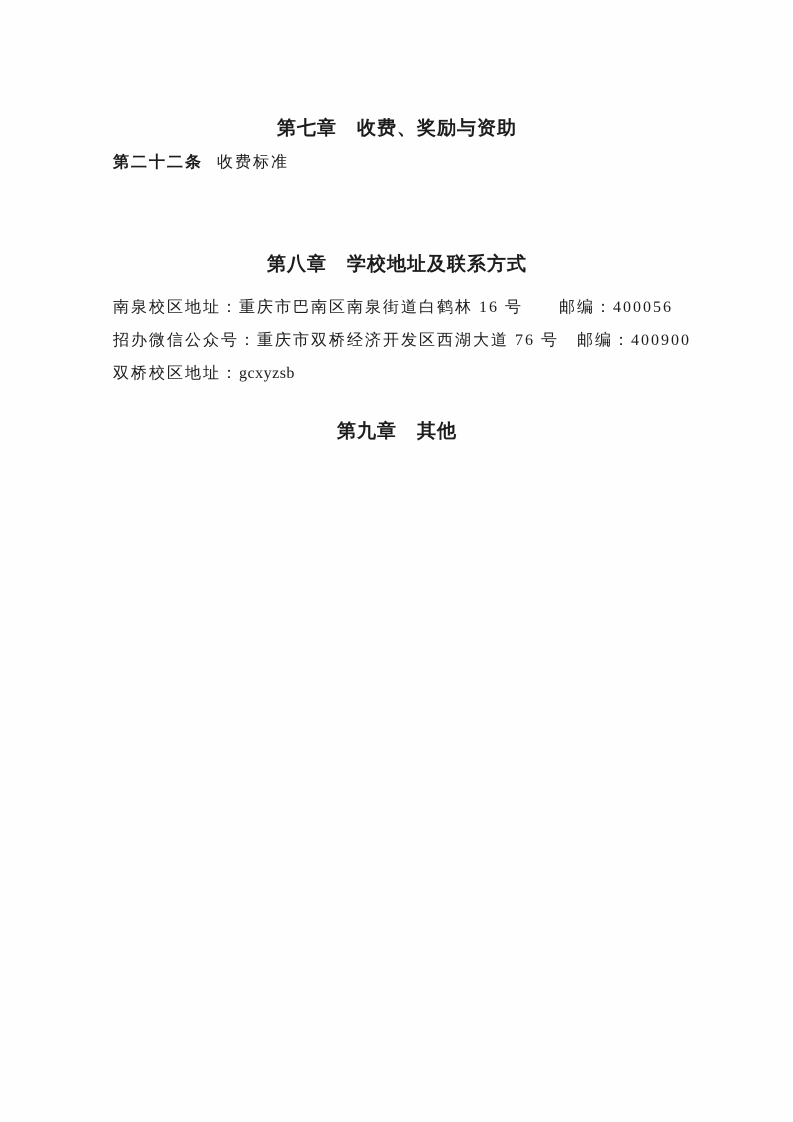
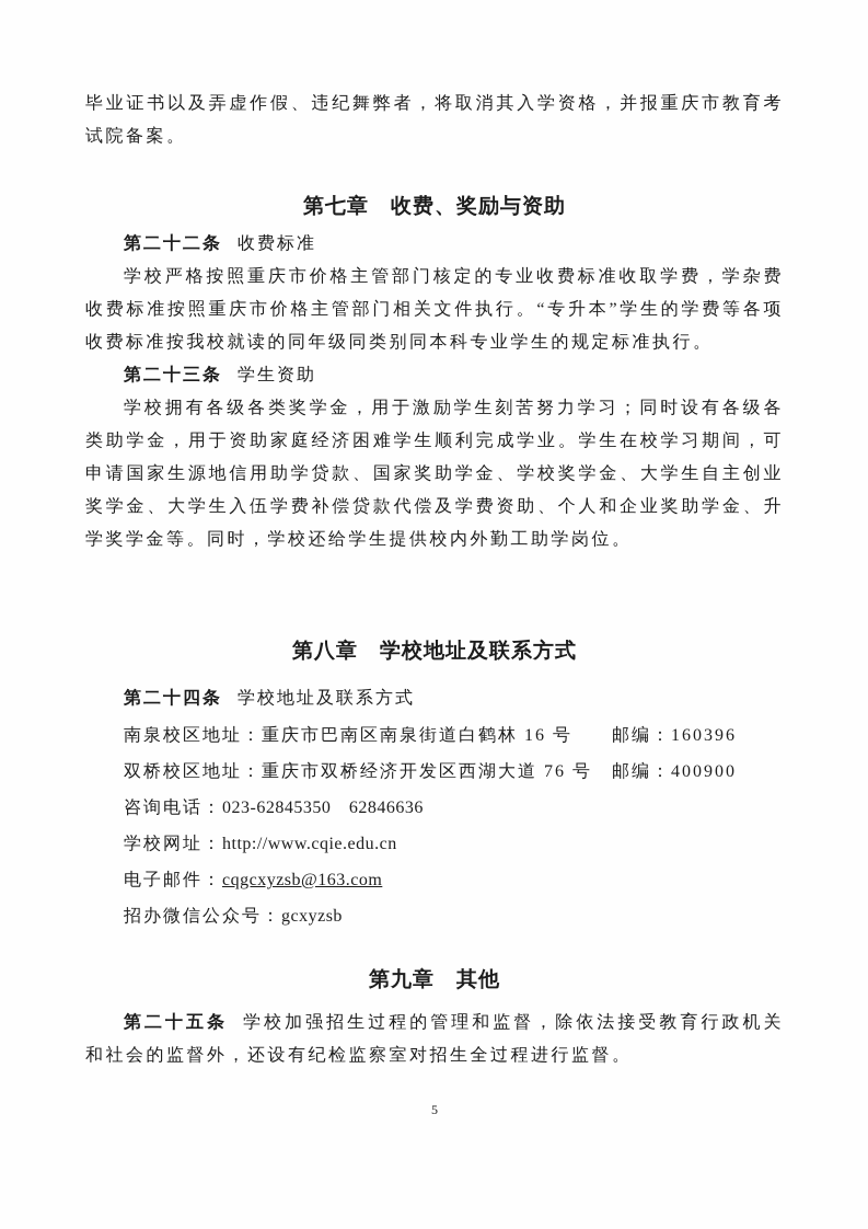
+ 毕业证书以及弄虚作假、违纪舞弊者，将取消其入学资格，并报重庆市教育考试院备案。
  第七章 收费、奖励与资助
  第二十二条 收费标准
+ 学校严格按照重庆市价格主管部门核定的专业收费标准收取学费，学杂费收费标准按照重庆市价格主管部门相关文件执行。“专升本”学生的学费等各项收费标准按我校就读的同年级同类别同本科专业学生的规定标准执行。
+ 第二十三条 学生资助
+ 学校拥有各级各类奖学金，用于激励学生刻苦努力学习；同时设有各级各类助学金，用于资助家庭经济困难学生顺利完成学业。学生在校学习期间，可申请国家生源地信用助学贷款、国家奖助学金、学校奖学金、大学生自主创业奖学金、大学生入伍学费补偿贷款代偿及学费资助、个人和企业奖助学金、升学奖学金等。同时，学校还给学生提供校内外勤工助学岗位。
  第八章 学校地址及联系方式
+ 第二十四条 学校地址及联系方式
- 南泉校区地址：重庆市巴南区南泉街道白鹤林 16 号 邮编：400056
+ 南泉校区地址：重庆市巴南区南泉街道白鹤林 16 号 邮编：160396
- 招办微信公众号：重庆市双桥经济开发区西湖大道 76 号 邮编：400900
+ 双桥校区地址：重庆市双桥经济开发区西湖大道 76 号 邮编：400900
+ 咨询电话：023-62845350 62846636
+ 学校网址：http://www.cqie.edu.cn
+ 电子邮件：cqgcxyzsb@163.com
- 双桥校区地址：gcxyzsb
+ 招办微信公众号：gcxyzsb
  第九章 其他
+ 第二十五条 学校加强招生过程的管理和监督，除依法接受教育行政机关和社会的监督外，还设有纪检监察室对招生全过程进行监督。
+ 5
